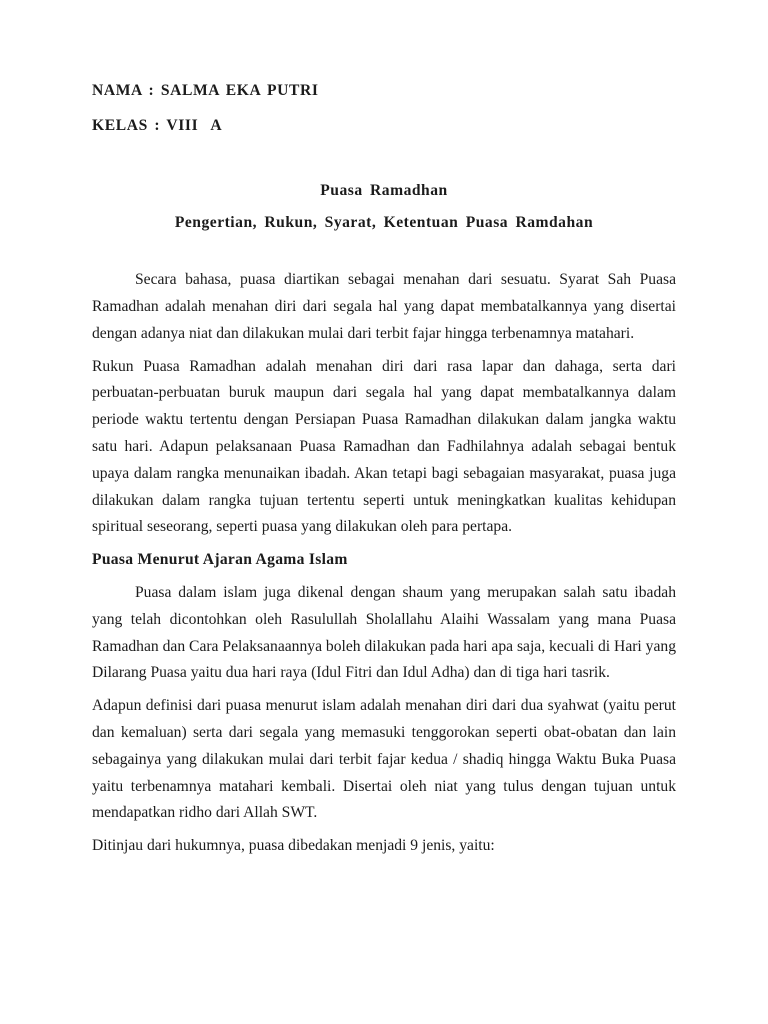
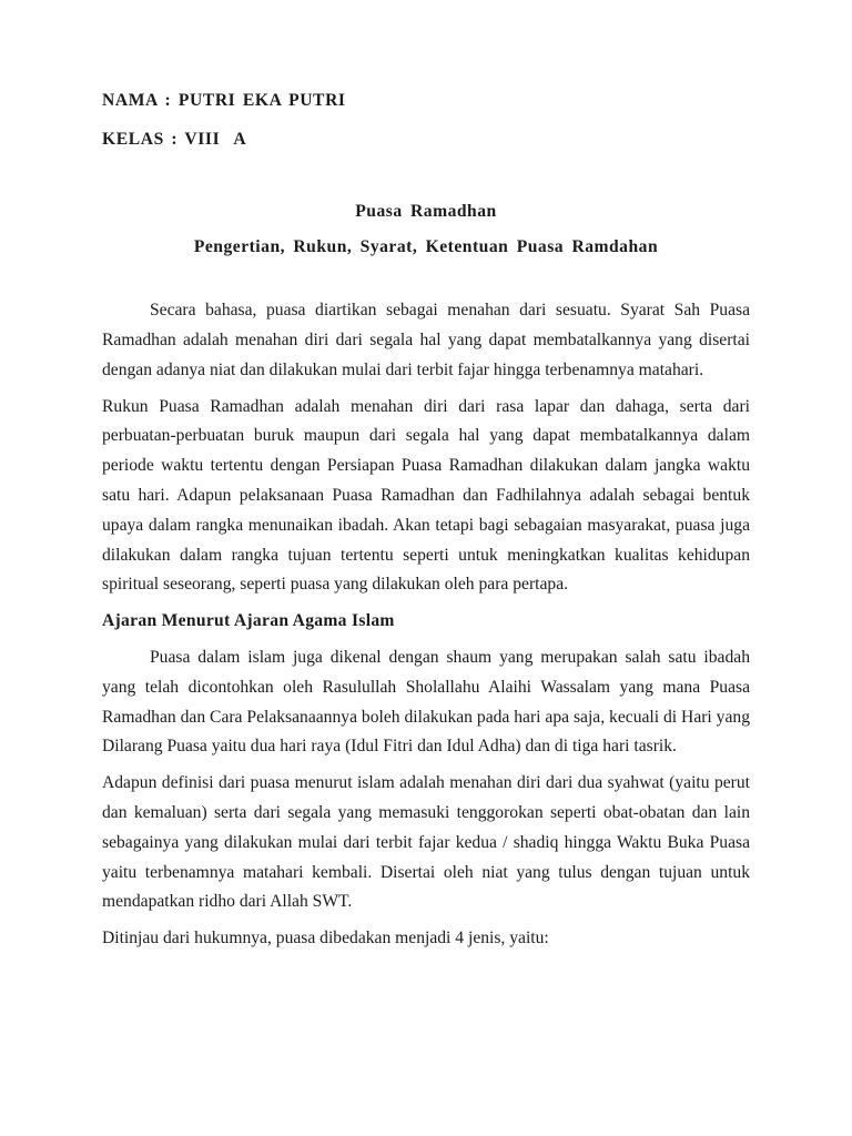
- NAMA : SALMA EKA PUTRI
+ NAMA : PUTRI EKA PUTRI
  KELAS : VIII A
  Puasa Ramadhan
  Pengertian, Rukun, Syarat, Ketentuan Puasa Ramdahan
  Secara bahasa, puasa diartikan sebagai menahan dari sesuatu. Syarat Sah Puasa Ramadhan adalah menahan diri dari segala hal yang dapat membatalkannya yang disertai dengan adanya niat dan dilakukan mulai dari terbit fajar hingga terbenamnya matahari.
  Rukun Puasa Ramadhan adalah menahan diri dari rasa lapar dan dahaga, serta dari perbuatan-perbuatan buruk maupun dari segala hal yang dapat membatalkannya dalam periode waktu tertentu dengan Persiapan Puasa Ramadhan dilakukan dalam jangka waktu satu hari. Adapun pelaksanaan Puasa Ramadhan dan Fadhilahnya adalah sebagai bentuk upaya dalam rangka menunaikan ibadah. Akan tetapi bagi sebagaian masyarakat, puasa juga dilakukan dalam rangka tujuan tertentu seperti untuk meningkatkan kualitas kehidupan spiritual seseorang, seperti puasa yang dilakukan oleh para pertapa.
- Puasa Menurut Ajaran Agama Islam
+ Ajaran Menurut Ajaran Agama Islam
  Puasa dalam islam juga dikenal dengan shaum yang merupakan salah satu ibadah yang telah dicontohkan oleh Rasulullah Sholallahu Alaihi Wassalam yang mana Puasa Ramadhan dan Cara Pelaksanaannya boleh dilakukan pada hari apa saja, kecuali di Hari yang Dilarang Puasa yaitu dua hari raya (Idul Fitri dan Idul Adha) dan di tiga hari tasrik.
  Adapun definisi dari puasa menurut islam adalah menahan diri dari dua syahwat (yaitu perut dan kemaluan) serta dari segala yang memasuki tenggorokan seperti obat-obatan dan lain sebagainya yang dilakukan mulai dari terbit fajar kedua / shadiq hingga Waktu Buka Puasa yaitu terbenamnya matahari kembali. Disertai oleh niat yang tulus dengan tujuan untuk mendapatkan ridho dari Allah SWT.
- Ditinjau dari hukumnya, puasa dibedakan menjadi 9 jenis, yaitu:
+ Ditinjau dari hukumnya, puasa dibedakan menjadi 4 jenis, yaitu:
